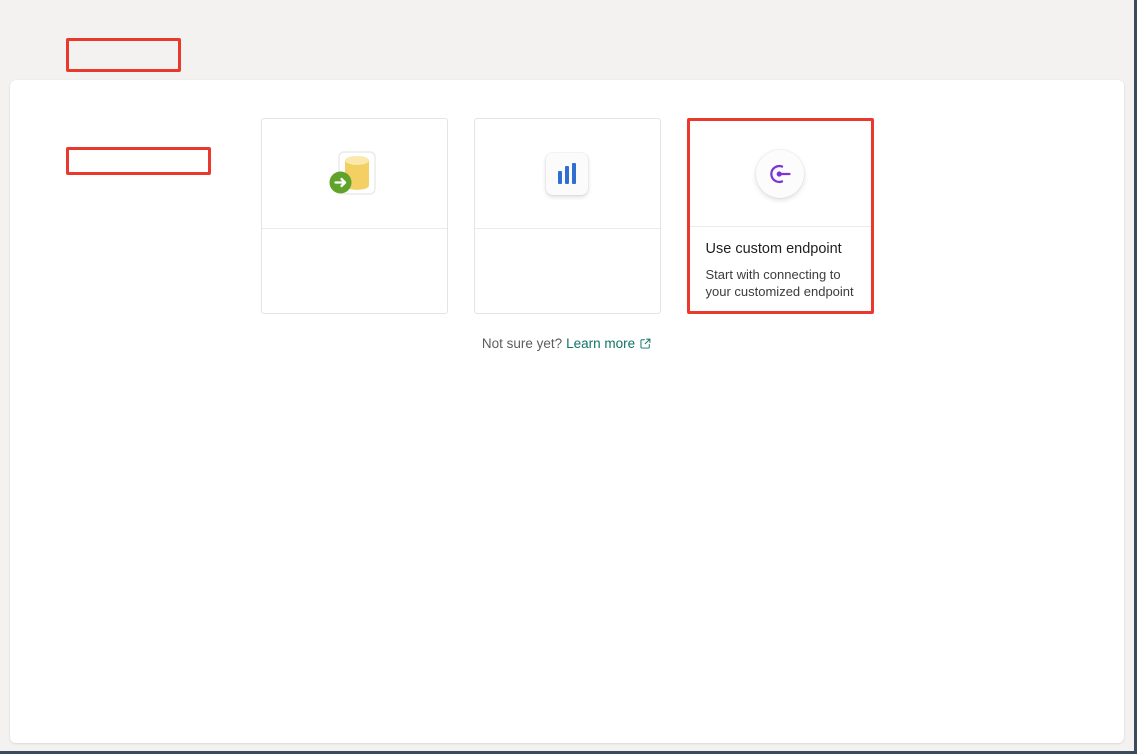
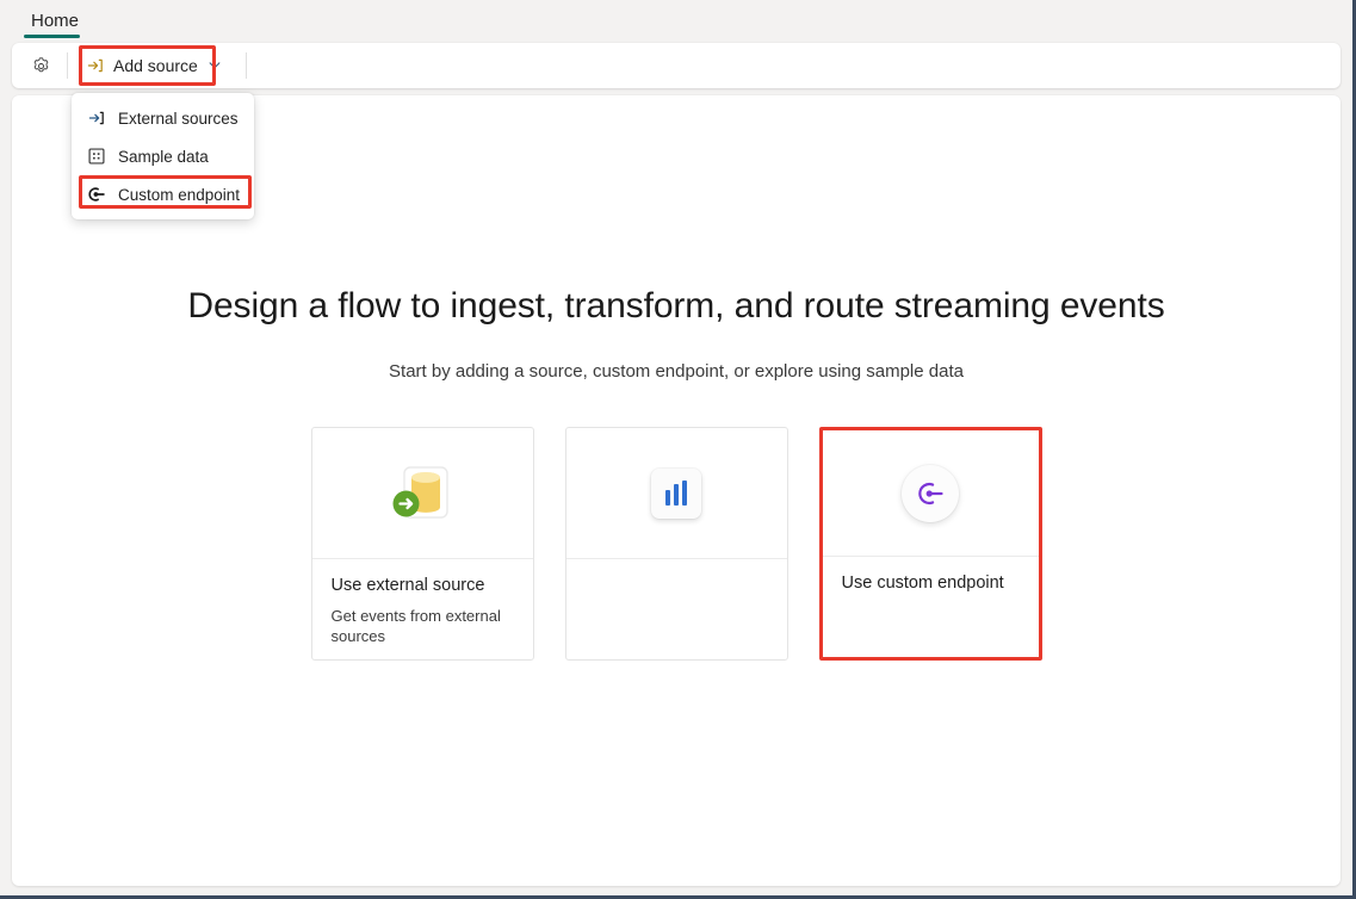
+ Home
+ Add source
+ External sources
+ Sample data
+ Custom endpoint
+ Design a flow to ingest, transform, and route streaming events
+ Start by adding a source, custom endpoint, or explore using sample data
+ Use external source
+ Get events from external sources
  Use custom endpoint
- Start with connecting to your customized endpoint
- Not sure yet? Learn more
